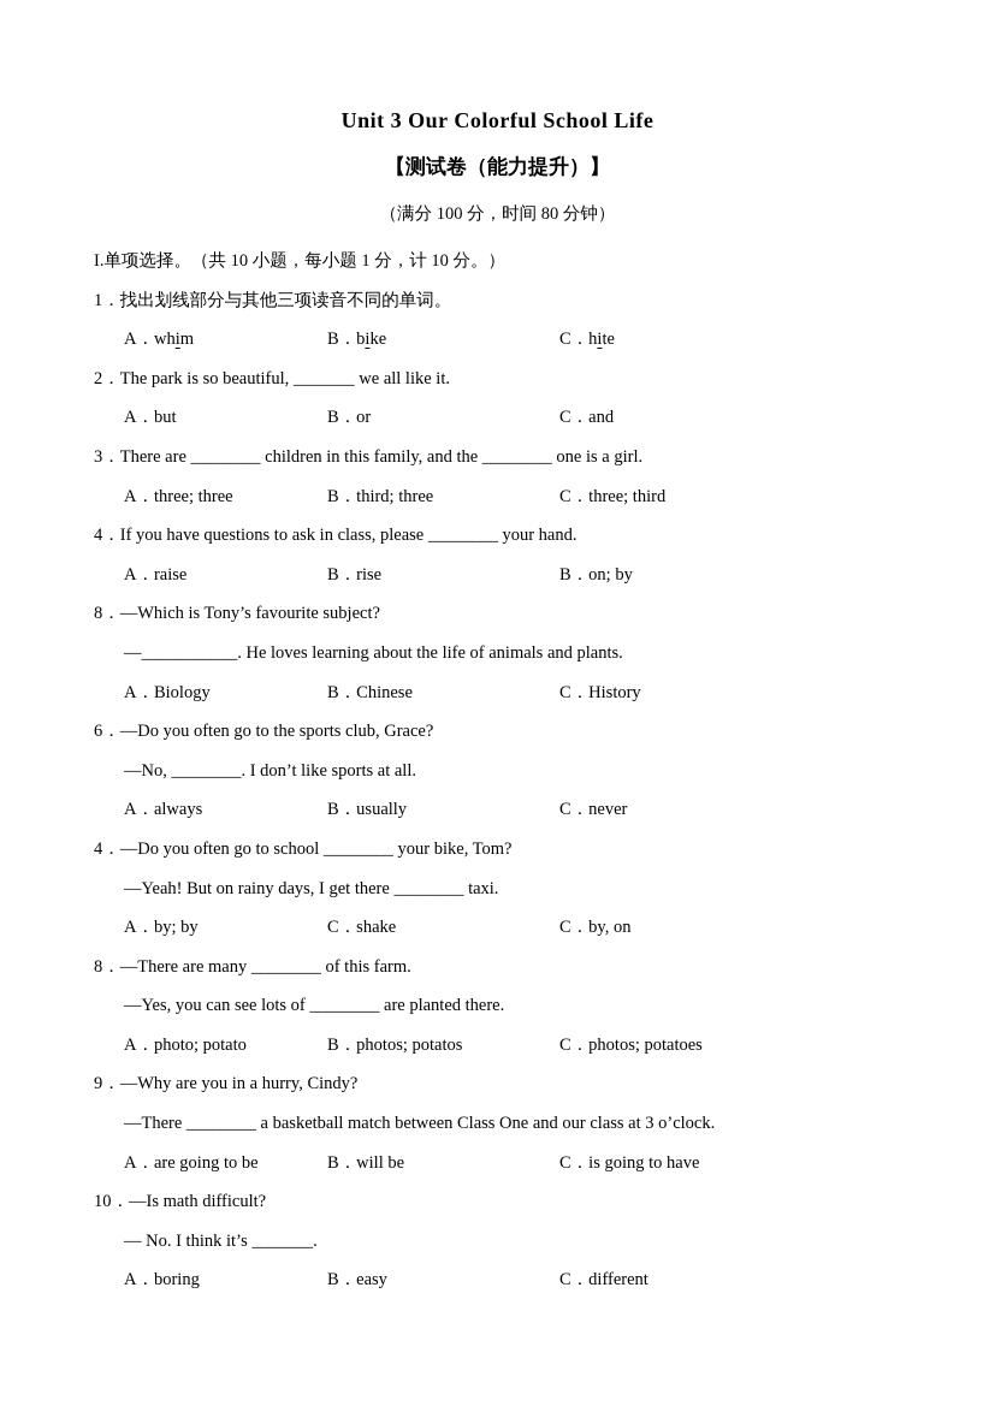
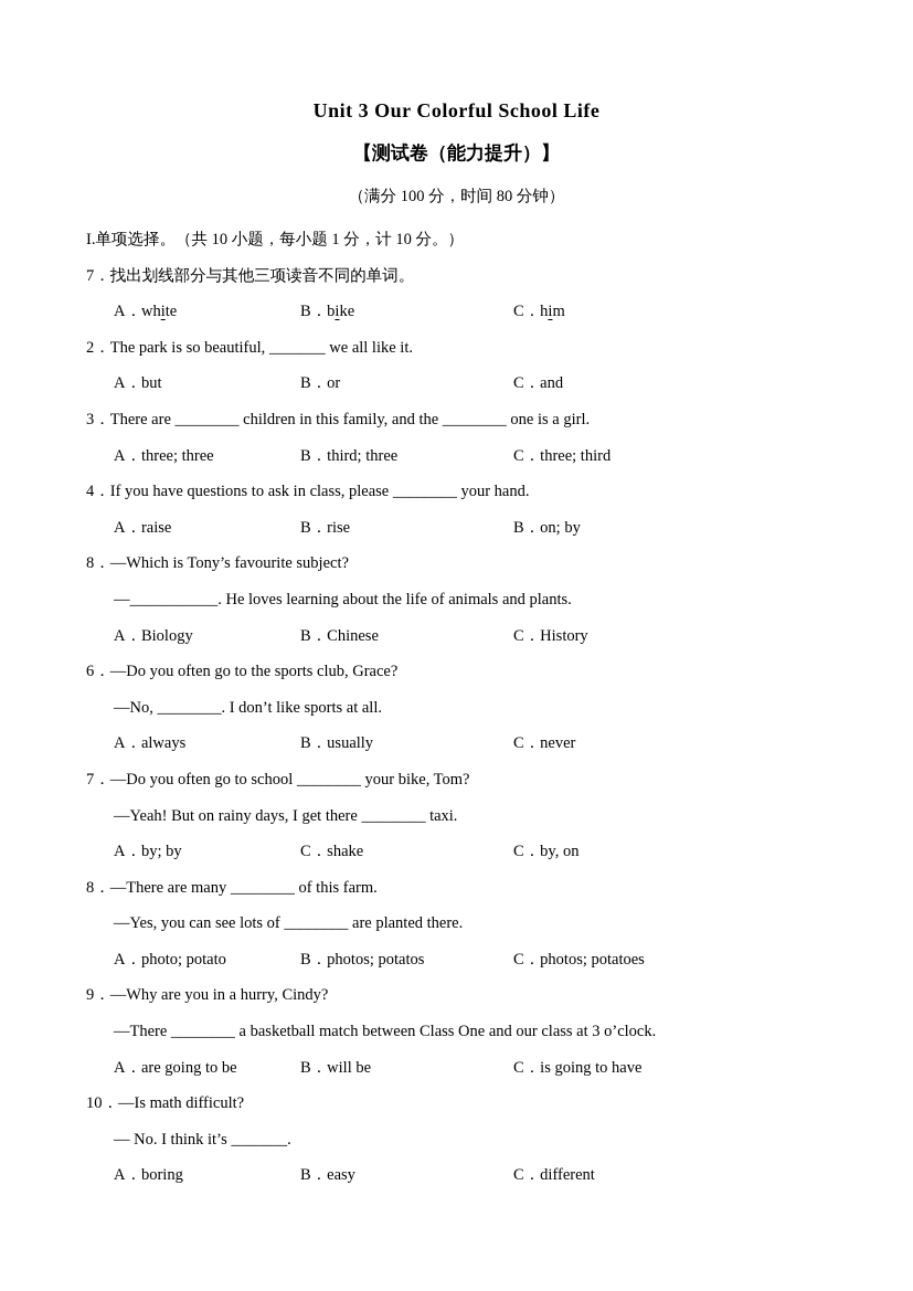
  Unit 3 Our Colorful School Life
  【测试卷（能力提升）】
  （满分 100 分，时间 80 分钟）
  I.单项选择。（共 10 小题，每小题 1 分，计 10 分。）
- 1．找出划线部分与其他三项读音不同的单词。
+ 7．找出划线部分与其他三项读音不同的单词。
- A．whim
+ A．white
  B．bike
- C．hite
+ C．him
  2．The park is so beautiful, _______ we all like it.
  A．but
  B．or
  C．and
  3．There are ________ children in this family, and the ________ one is a girl.
  A．three; three
  B．third; three
  C．three; third
  4．If you have questions to ask in class, please ________ your hand.
  A．raise
  B．rise
  B．on; by
  8．—Which is Tony’s favourite subject?
  —___________. He loves learning about the life of animals and plants.
  A．Biology
  B．Chinese
  C．History
  6．—Do you often go to the sports club, Grace?
  —No, ________. I don’t like sports at all.
  A．always
  B．usually
  C．never
- 4．—Do you often go to school ________ your bike, Tom?
+ 7．—Do you often go to school ________ your bike, Tom?
  —Yeah! But on rainy days, I get there ________ taxi.
  A．by; by
  C．shake
  C．by, on
  8．—There are many ________ of this farm.
  —Yes, you can see lots of ________ are planted there.
  A．photo; potato
  B．photos; potatos
  C．photos; potatoes
  9．—Why are you in a hurry, Cindy?
  —There ________ a basketball match between Class One and our class at 3 o’clock.
  A．are going to be
  B．will be
  C．is going to have
  10．—Is math difficult?
  — No. I think it’s _______.
  A．boring
  B．easy
  C．different
